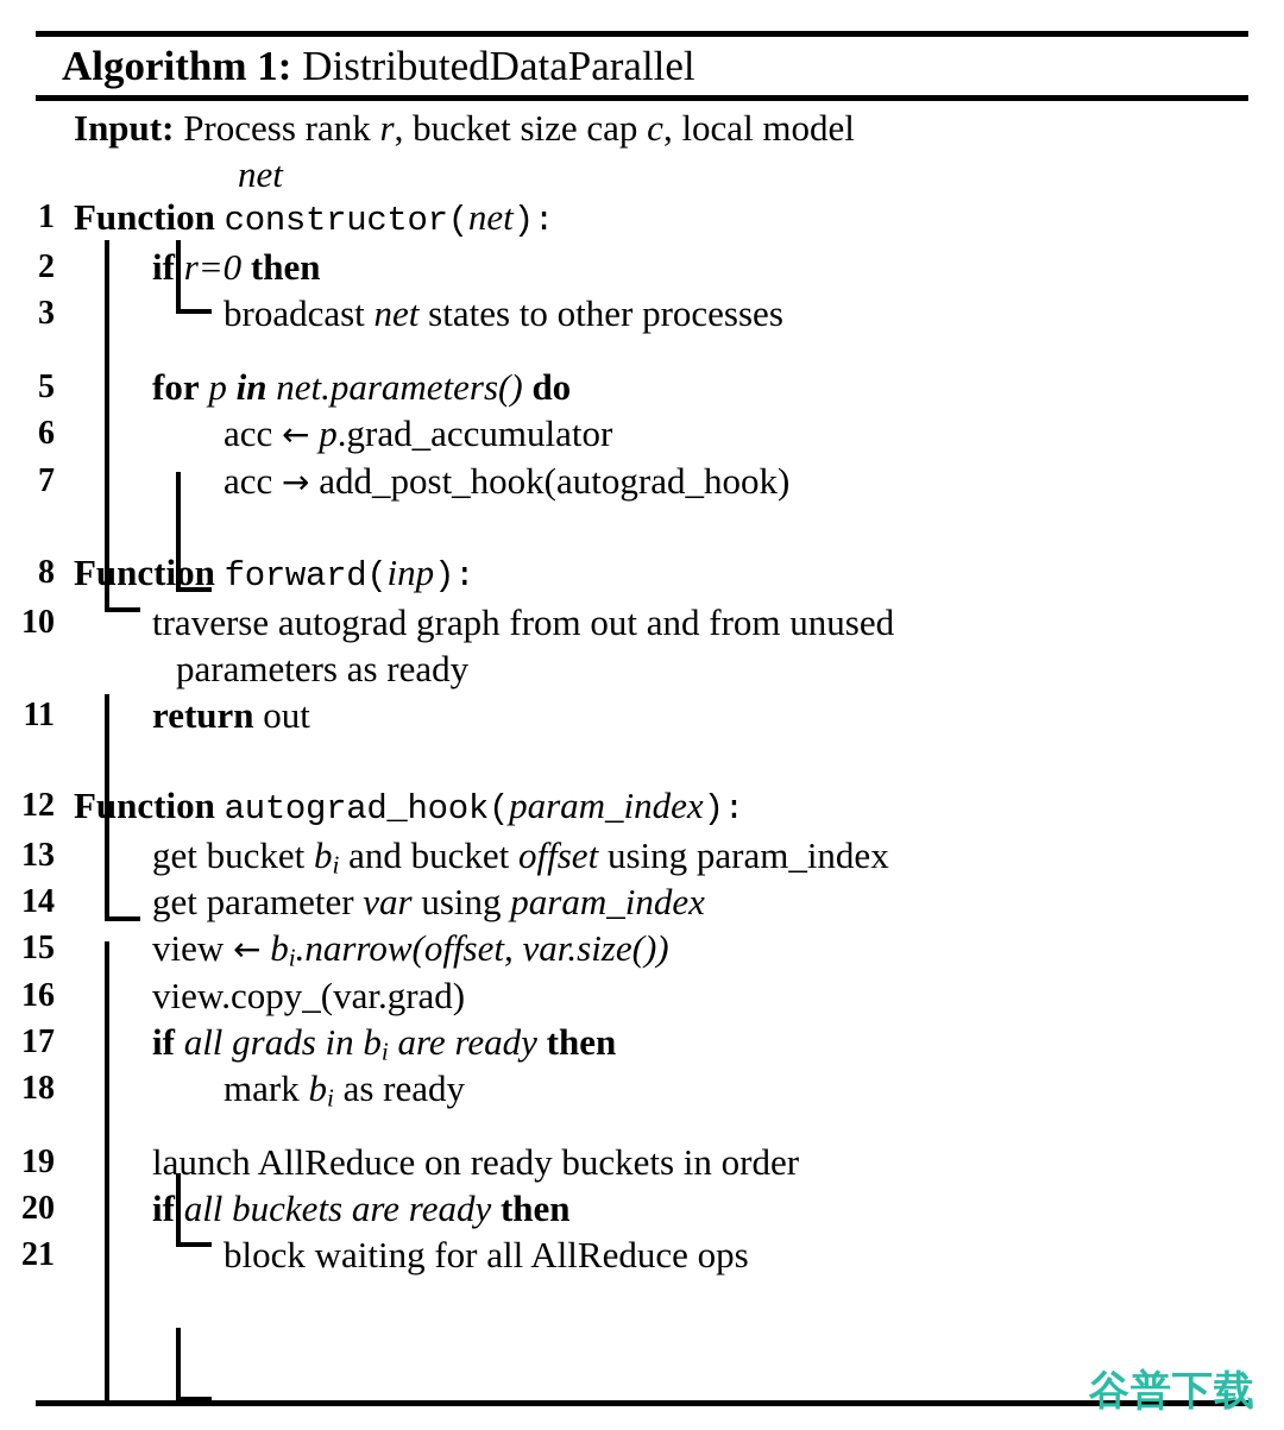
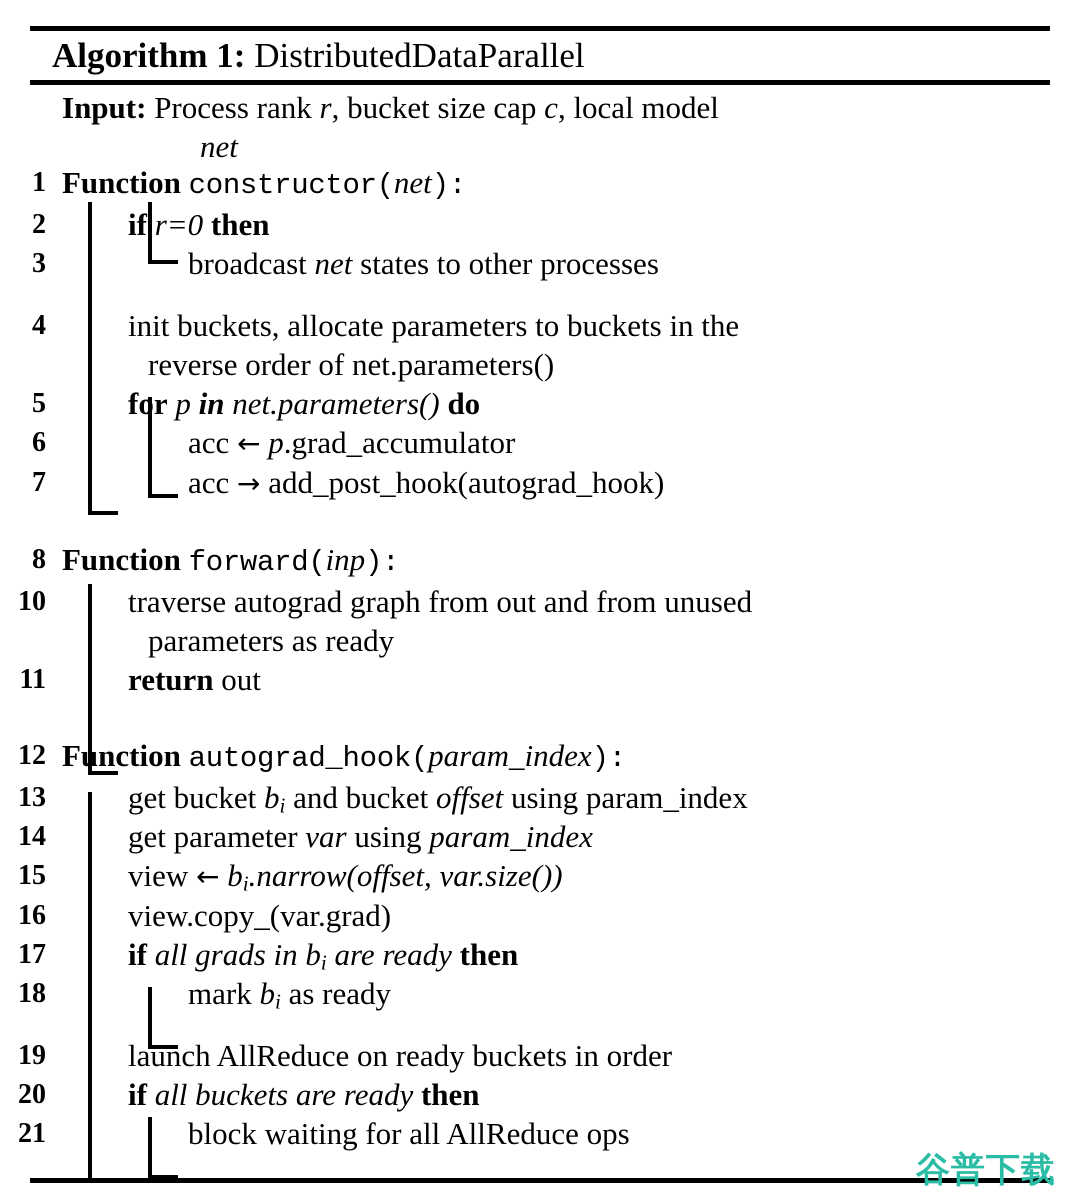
  Algorithm 1: DistributedDataParallel
  Input: Process rank r, bucket size cap c, local model
  net
  1
  Function constructor(net):
  2
  if r=0 then
  3
  broadcast net states to other processes
+ 4
+ init buckets, allocate parameters to buckets in the
+ reverse order of net.parameters()
  5
  for p in net.parameters() do
  6
  acc ← p.grad_accumulator
  7
  acc → add_post_hook(autograd_hook)
  8
  Function forward(inp):
  10
  traverse autograd graph from out and from unused
  parameters as ready
  11
  return out
  12
  Function autograd_hook(param_index):
  13
  get bucket bi and bucket offset using param_index
  14
  get parameter var using param_index
  15
  view ← bi.narrow(offset, var.size())
  16
  view.copy_(var.grad)
  17
  if all grads in bi are ready then
  18
  mark bi as ready
  19
  launch AllReduce on ready buckets in order
  20
  if all buckets are ready then
  21
  block waiting for all AllReduce ops
  谷普下载
